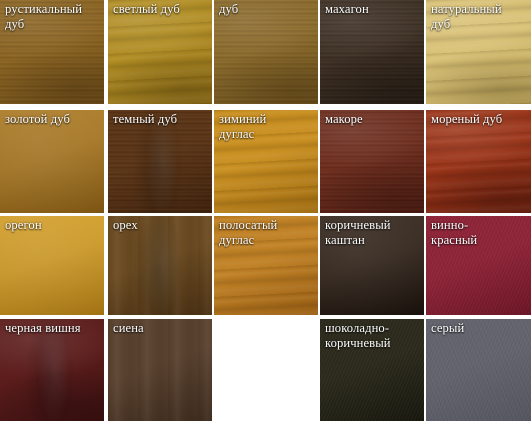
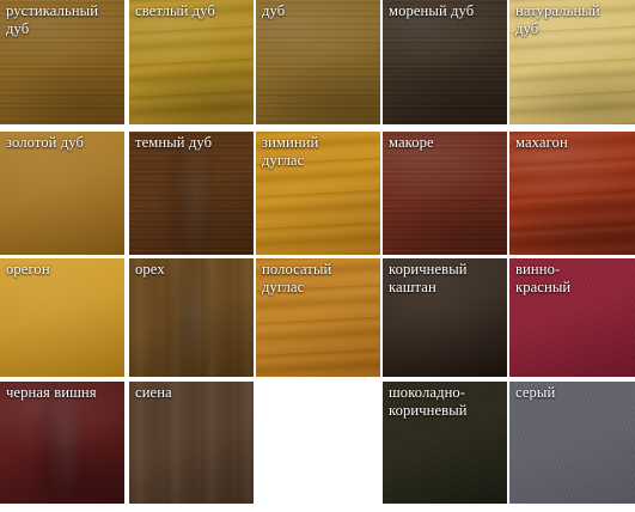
  рустикальный
  дуб
  светлый дуб
  дуб
- махагон
+ мореный дуб
  натуральный
  дуб
  золотой дуб
  темный дуб
  зиминий
  дуглас
  макоре
- мореный дуб
+ махагон
  орегон
  орех
  полосатый
  дуглас
  коричневый
  каштан
  винно-
  красный
  черная вишня
  сиена
  шоколадно-
  коричневый
  серый
